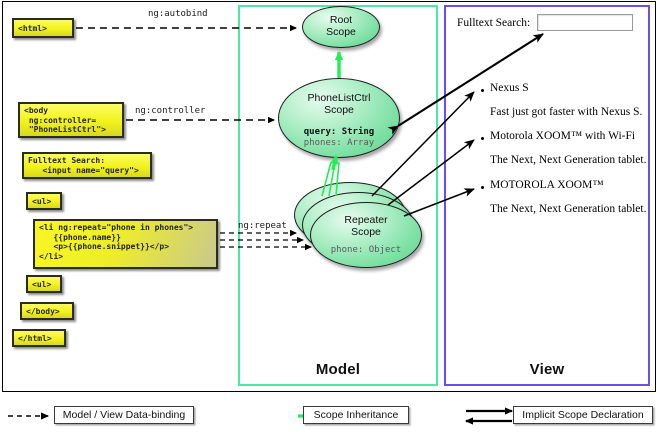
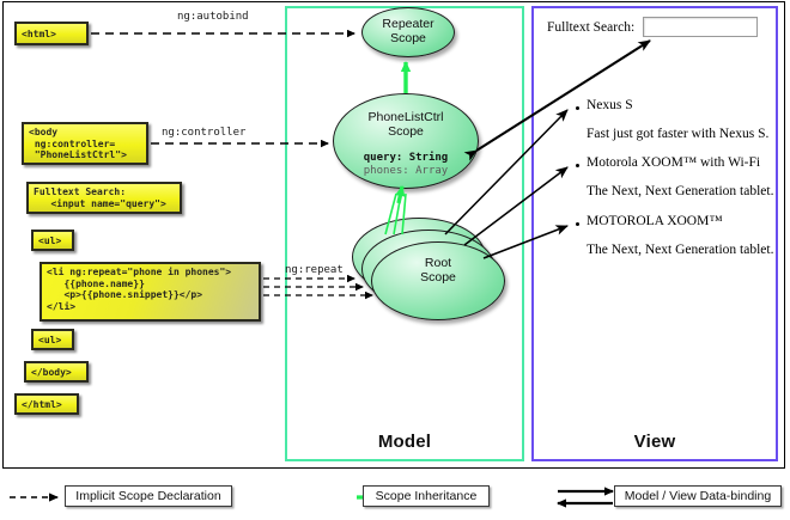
  Model
  View
  <html>
  <body
  ng:controller=
  "PhoneListCtrl">
  Fulltext Search:
  <input name="query">
  <ul>
  <li ng:repeat="phone in phones">
  {{phone.name}}
  <p>{{phone.snippet}}</p>
  </li>
  <ul>
  </body>
  </html>
  ng:autobind
  ng:controller
  ng:repeat
- Root
+ Repeater
  Scope
  PhoneListCtrl
  Scope
  query: String
  phones: Array
- Repeater
+ Root
  Scope
- phone: Object
  Fulltext Search:
  Nexus S
  Fast just got faster with Nexus S.
  Motorola XOOM™ with Wi-Fi
  The Next, Next Generation tablet.
  MOTOROLA XOOM™
  The Next, Next Generation tablet.
- Model / View Data-binding
+ Implicit Scope Declaration
  Scope Inheritance
- Implicit Scope Declaration
+ Model / View Data-binding
